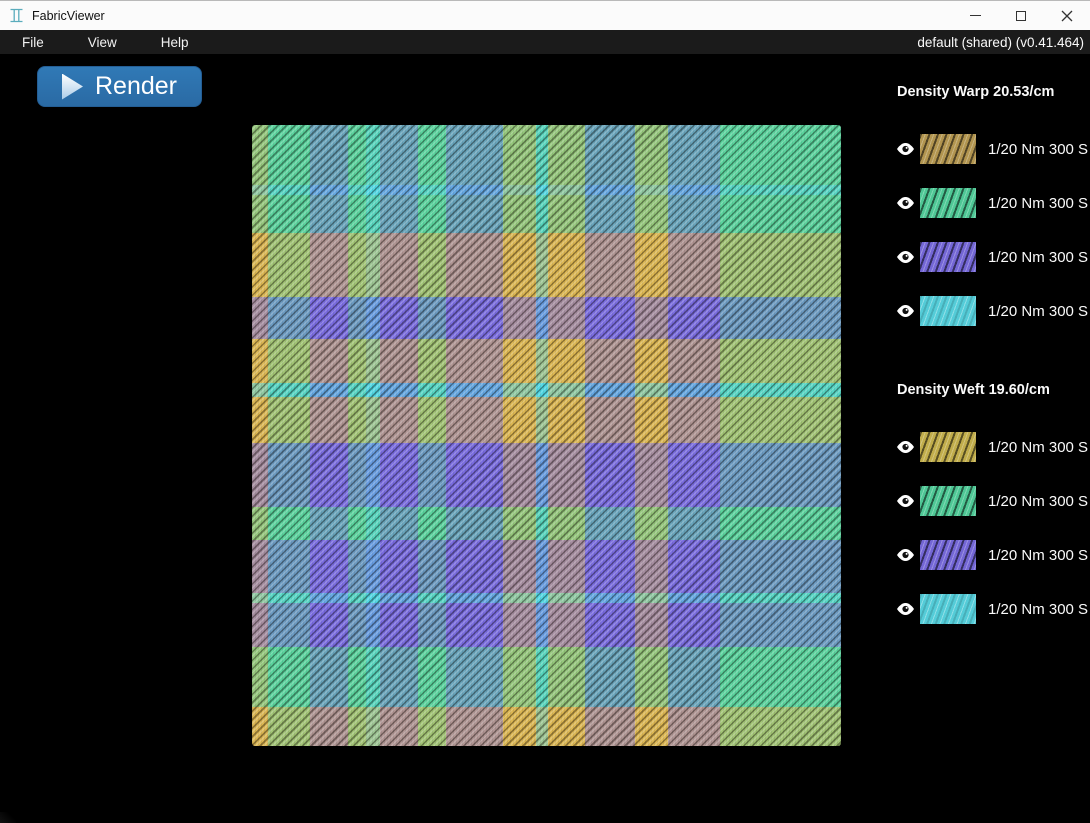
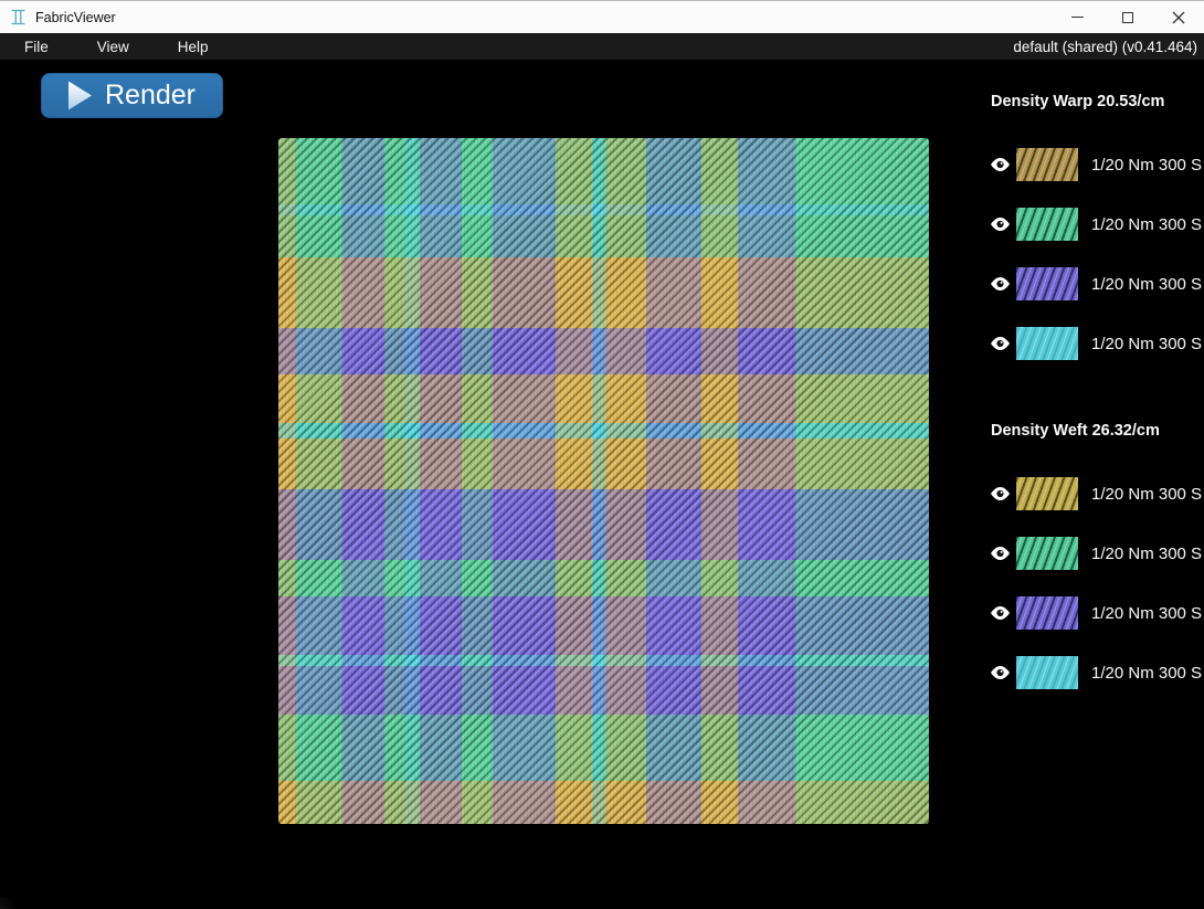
  FabricViewer
  File
  View
  Help
  default (shared) (v0.41.464)
  Render
  Density Warp 20.53/cm
  1/20 Nm 300 S
  1/20 Nm 300 S
  1/20 Nm 300 S
  1/20 Nm 300 S
- Density Weft 19.60/cm
+ Density Weft 26.32/cm
  1/20 Nm 300 S
  1/20 Nm 300 S
  1/20 Nm 300 S
  1/20 Nm 300 S
